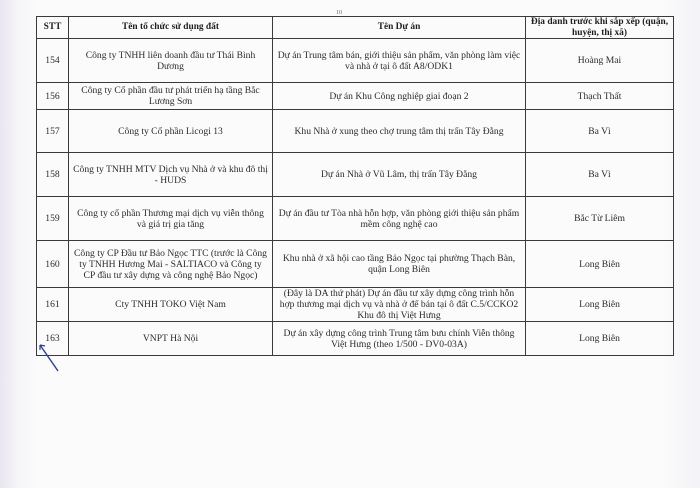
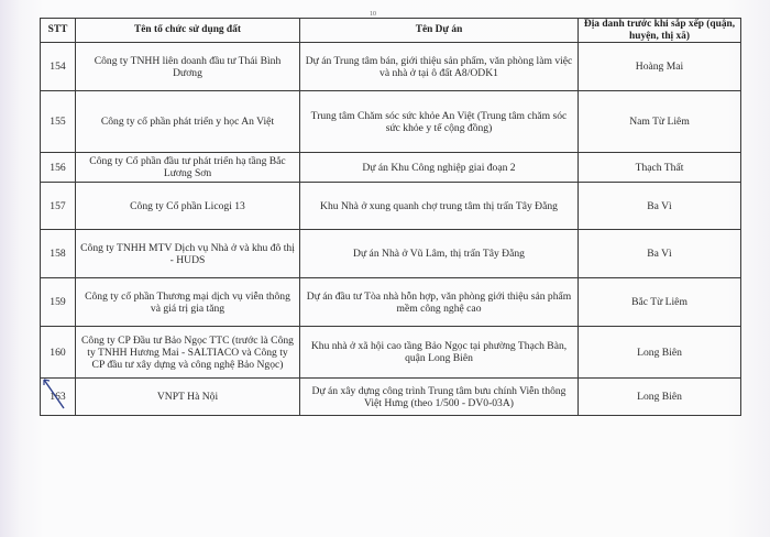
  STT	Tên tổ chức sử dụng đất	Tên Dự án	Địa danh trước khi sắp xếp (quận, huyện, thị xã)
  154	Công ty TNHH liên doanh đầu tư Thái Bình Dương	Dự án Trung tâm bán, giới thiệu sản phẩm, văn phòng làm việc và nhà ở tại ô đất A8/ODK1	Hoàng Mai
+ 155	Công ty cổ phần phát triển y học An Việt	Trung tâm Chăm sóc sức khỏe An Việt (Trung tâm chăm sóc sức khỏe y tế cộng đồng)	Nam Từ Liêm
  156	Công ty Cổ phần đầu tư phát triển hạ tầng Bắc Lương Sơn	Dự án Khu Công nghiệp giai đoạn 2	Thạch Thất
- 157	Công ty Cổ phần Licogi 13	Khu Nhà ở xung theo chợ trung tâm thị trấn Tây Đằng	Ba Vì
+ 157	Công ty Cổ phần Licogi 13	Khu Nhà ở xung quanh chợ trung tâm thị trấn Tây Đằng	Ba Vì
  158	Công ty TNHH MTV Dịch vụ Nhà ở và khu đô thị - HUDS	Dự án Nhà ở Vũ Lâm, thị trấn Tây Đằng	Ba Vì
  159	Công ty cổ phần Thương mại dịch vụ viễn thông và giá trị gia tăng	Dự án đầu tư Tòa nhà hỗn hợp, văn phòng giới thiệu sản phẩm mềm công nghệ cao	Bắc Từ Liêm
  160	Công ty CP Đầu tư Bảo Ngọc TTC (trước là Công ty TNHH Hương Mai - SALTIACO và Công ty CP đầu tư xây dựng và công nghệ Bảo Ngọc)	Khu nhà ở xã hội cao tầng Bảo Ngọc tại phường Thạch Bàn, quận Long Biên	Long Biên
- 161	Cty TNHH TOKO Việt Nam	(Đây là DA thứ phát) Dự án đầu tư xây dựng công trình hỗn hợp thương mại dịch vụ và nhà ở để bán tại ô đất C.5/CCKO2 Khu đô thị Việt Hưng	Long Biên
  163	VNPT Hà Nội	Dự án xây dựng công trình Trung tâm bưu chính Viễn thông Việt Hưng (theo 1/500 - DV0-03A)	Long Biên
